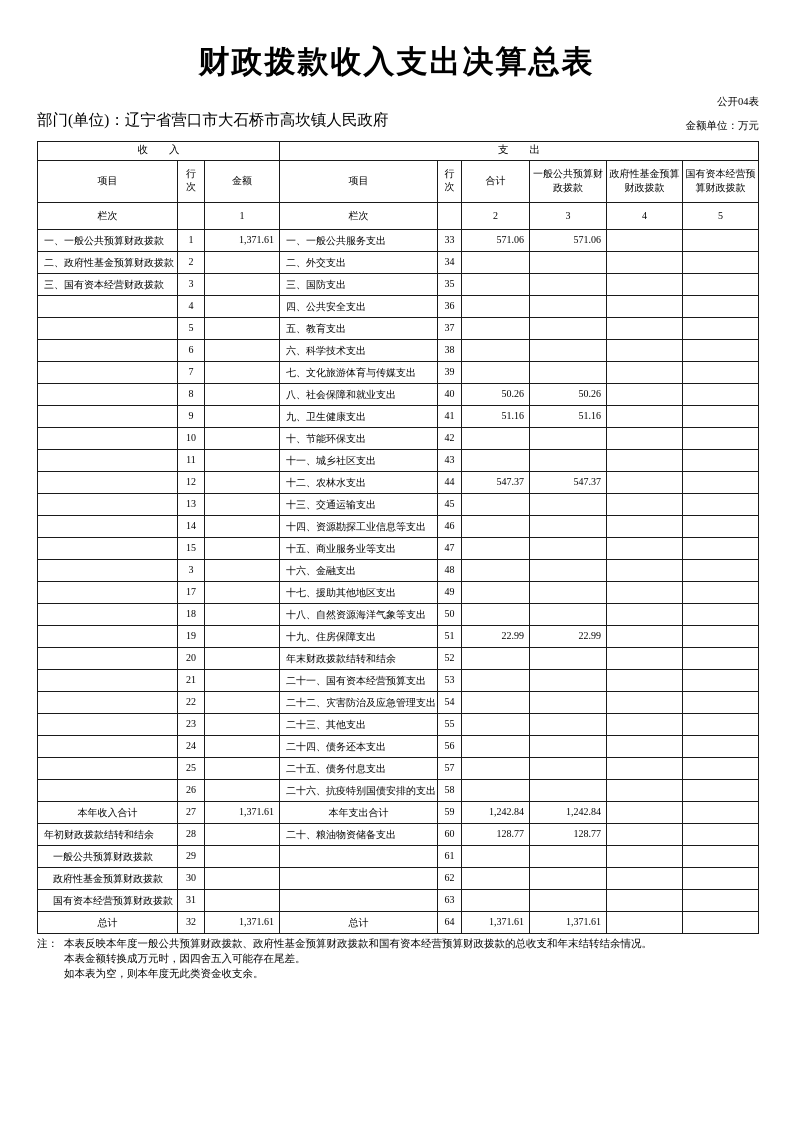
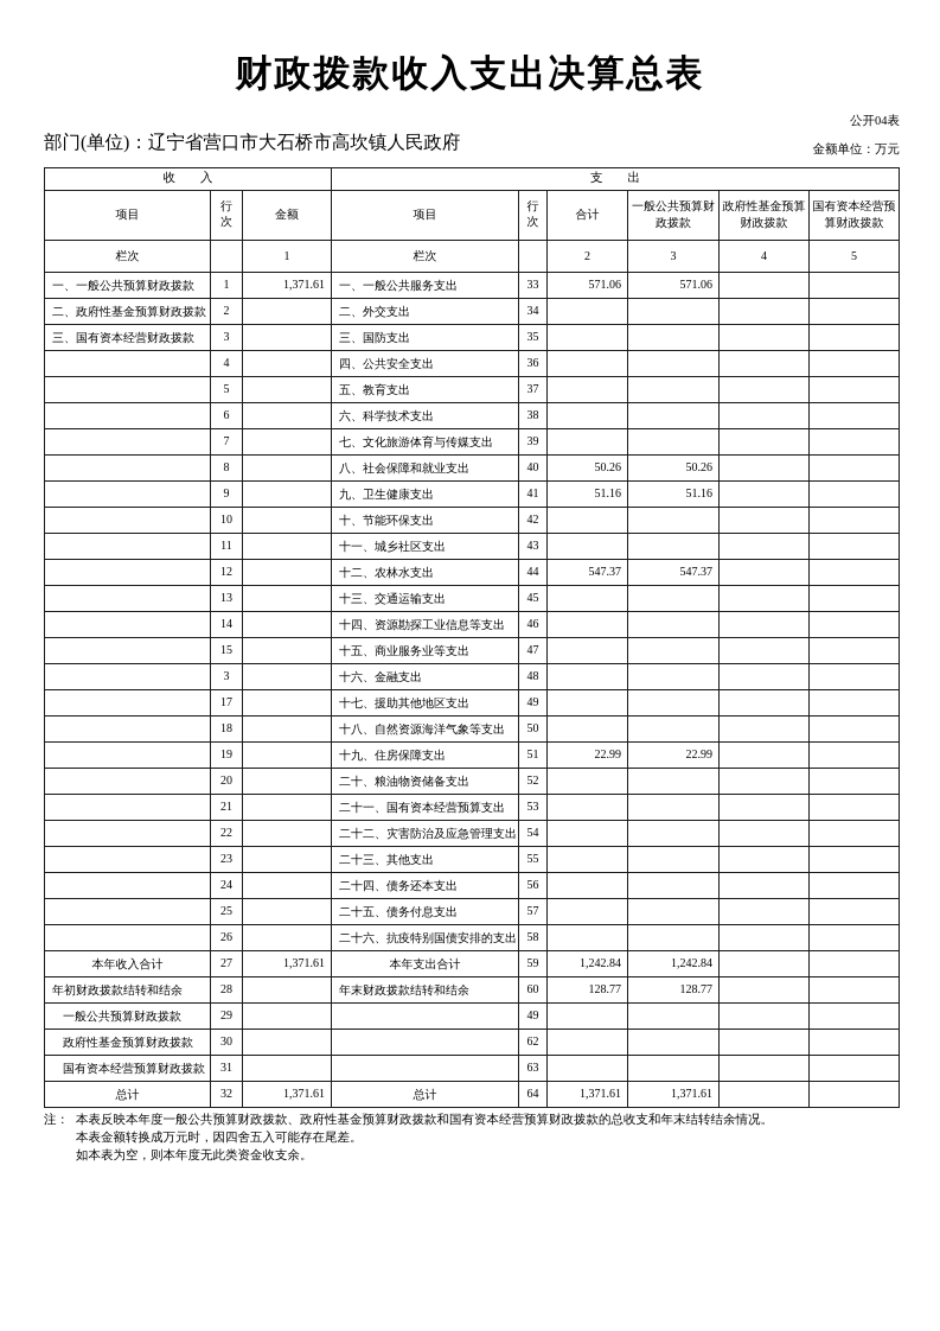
  财政拨款收入支出决算总表
  公开04表
  部门(单位)：辽宁省营口市大石桥市高坎镇人民政府
  金额单位：万元
  收 入	支 出
  项目	行次	金额	项目	行次	合计	一般公共预算财政拨款	政府性基金预算财政拨款	国有资本经营预算财政拨款
  栏次		1	栏次		2	3	4	5
  一、一般公共预算财政拨款	1	1,371.61	一、一般公共服务支出	33	571.06	571.06
  二、政府性基金预算财政拨款	2		二、外交支出	34
  三、国有资本经营财政拨款	3		三、国防支出	35
  	4		四、公共安全支出	36
  	5		五、教育支出	37
  	6		六、科学技术支出	38
  	7		七、文化旅游体育与传媒支出	39
  	8		八、社会保障和就业支出	40	50.26	50.26
  	9		九、卫生健康支出	41	51.16	51.16
  	10		十、节能环保支出	42
  	11		十一、城乡社区支出	43
  	12		十二、农林水支出	44	547.37	547.37
  	13		十三、交通运输支出	45
  	14		十四、资源勘探工业信息等支出	46
  	15		十五、商业服务业等支出	47
  	3		十六、金融支出	48
  	17		十七、援助其他地区支出	49
  	18		十八、自然资源海洋气象等支出	50
  	19		十九、住房保障支出	51	22.99	22.99
- 	20		年末财政拨款结转和结余	52
+ 	20		二十、粮油物资储备支出	52
  	21		二十一、国有资本经营预算支出	53
  	22		二十二、灾害防治及应急管理支出	54
  	23		二十三、其他支出	55
  	24		二十四、债务还本支出	56
  	25		二十五、债务付息支出	57
  	26		二十六、抗疫特别国债安排的支出	58
  本年收入合计	27	1,371.61	本年支出合计	59	1,242.84	1,242.84
- 年初财政拨款结转和结余	28		二十、粮油物资储备支出	60	128.77	128.77
+ 年初财政拨款结转和结余	28		年末财政拨款结转和结余	60	128.77	128.77
- 一般公共预算财政拨款	29			61
+ 一般公共预算财政拨款	29			49
  政府性基金预算财政拨款	30			62
  国有资本经营预算财政拨款	31			63
  总计	32	1,371.61	总计	64	1,371.61	1,371.61
  注：
  本表反映本年度一般公共预算财政拨款、政府性基金预算财政拨款和国有资本经营预算财政拨款的总收支和年末结转结余情况。
  本表金额转换成万元时，因四舍五入可能存在尾差。
  如本表为空，则本年度无此类资金收支余。
